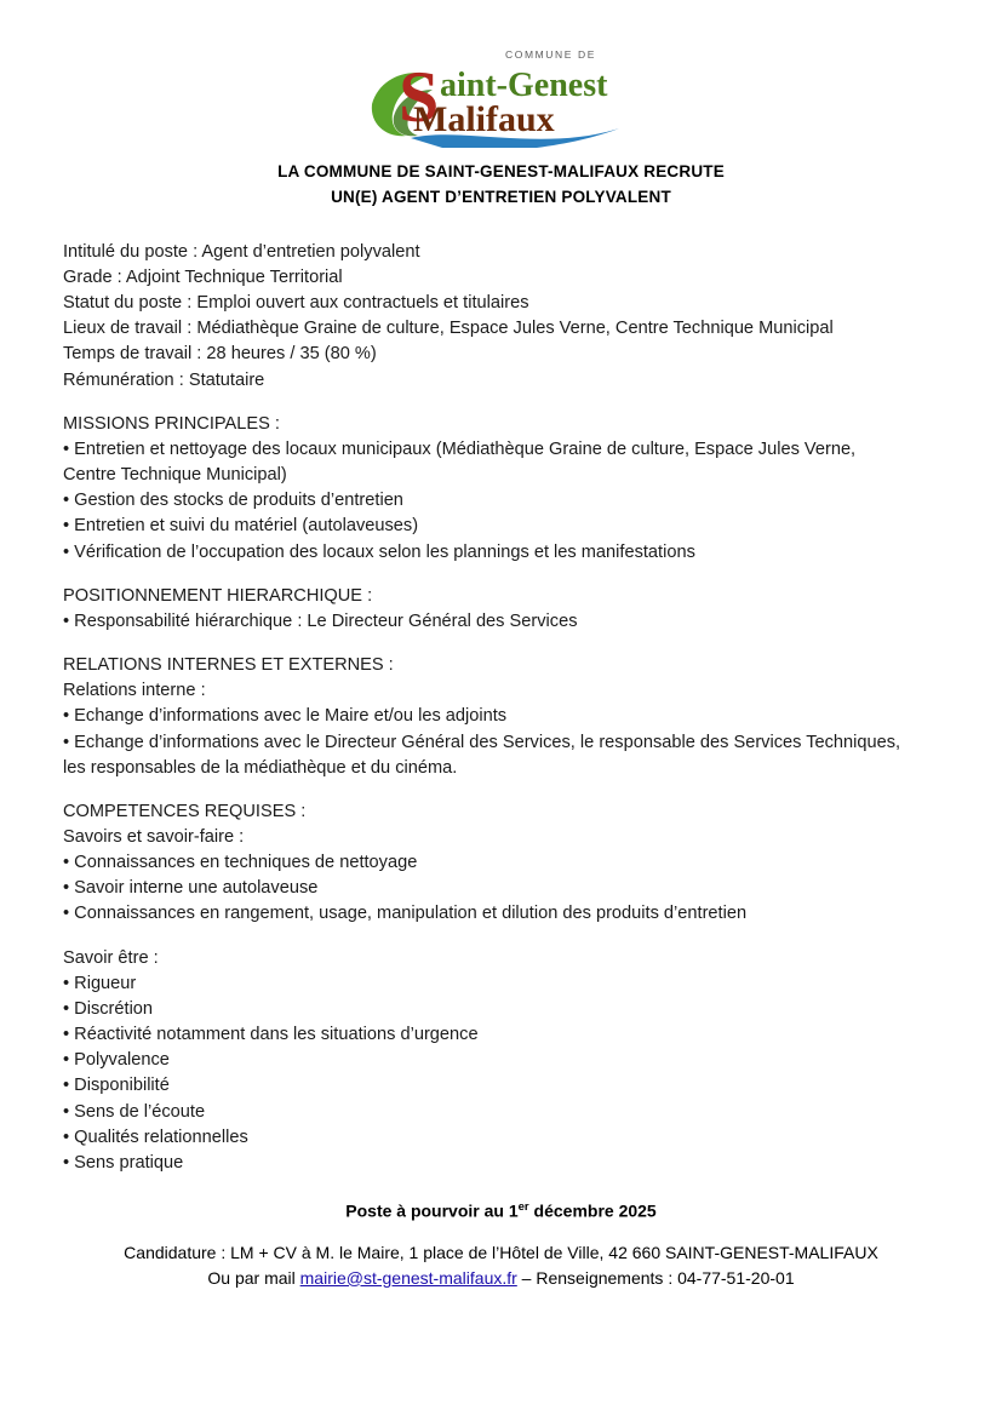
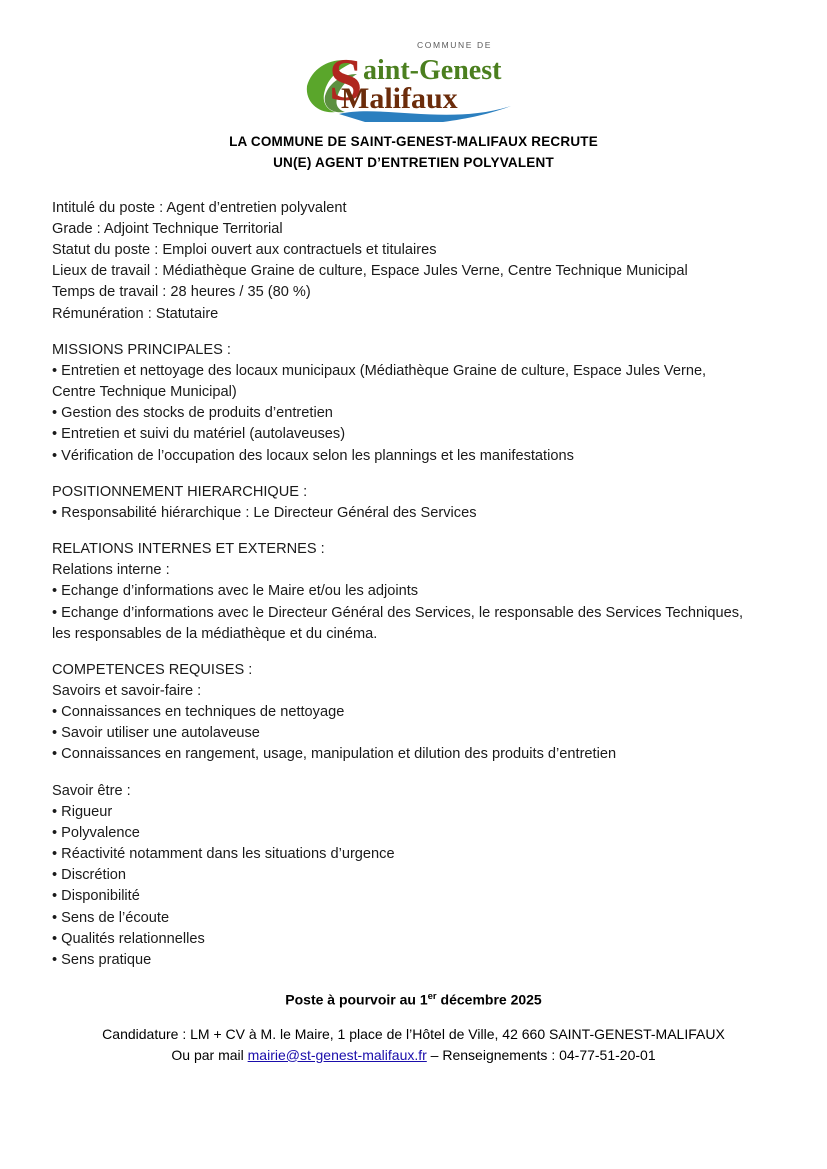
  S
  COMMUNE DE
  aint-Genest
  Malifaux
  LA COMMUNE DE SAINT-GENEST-MALIFAUX RECRUTE
  UN(E) AGENT D’ENTRETIEN POLYVALENT
  Intitulé du poste : Agent d’entretien polyvalent
  Grade : Adjoint Technique Territorial
  Statut du poste : Emploi ouvert aux contractuels et titulaires
  Lieux de travail : Médiathèque Graine de culture, Espace Jules Verne, Centre Technique Municipal
  Temps de travail : 28 heures / 35 (80 %)
  Rémunération : Statutaire
  MISSIONS PRINCIPALES :
  • Entretien et nettoyage des locaux municipaux (Médiathèque Graine de culture, Espace Jules Verne,
  Centre Technique Municipal)
  • Gestion des stocks de produits d’entretien
  • Entretien et suivi du matériel (autolaveuses)
  • Vérification de l’occupation des locaux selon les plannings et les manifestations
  POSITIONNEMENT HIERARCHIQUE :
  • Responsabilité hiérarchique : Le Directeur Général des Services
  RELATIONS INTERNES ET EXTERNES :
  Relations interne :
  • Echange d’informations avec le Maire et/ou les adjoints
  • Echange d’informations avec le Directeur Général des Services, le responsable des Services Techniques,
  les responsables de la médiathèque et du cinéma.
  COMPETENCES REQUISES :
  Savoirs et savoir-faire :
  • Connaissances en techniques de nettoyage
- • Savoir interne une autolaveuse
+ • Savoir utiliser une autolaveuse
  • Connaissances en rangement, usage, manipulation et dilution des produits d’entretien
  Savoir être :
  • Rigueur
- • Discrétion
+ • Polyvalence
  • Réactivité notamment dans les situations d’urgence
- • Polyvalence
+ • Discrétion
  • Disponibilité
  • Sens de l’écoute
  • Qualités relationnelles
  • Sens pratique
  Poste à pourvoir au 1er décembre 2025
  Candidature : LM + CV à M. le Maire, 1 place de l’Hôtel de Ville, 42 660 SAINT-GENEST-MALIFAUX
  Ou par mail mairie@st-genest-malifaux.fr – Renseignements : 04-77-51-20-01
